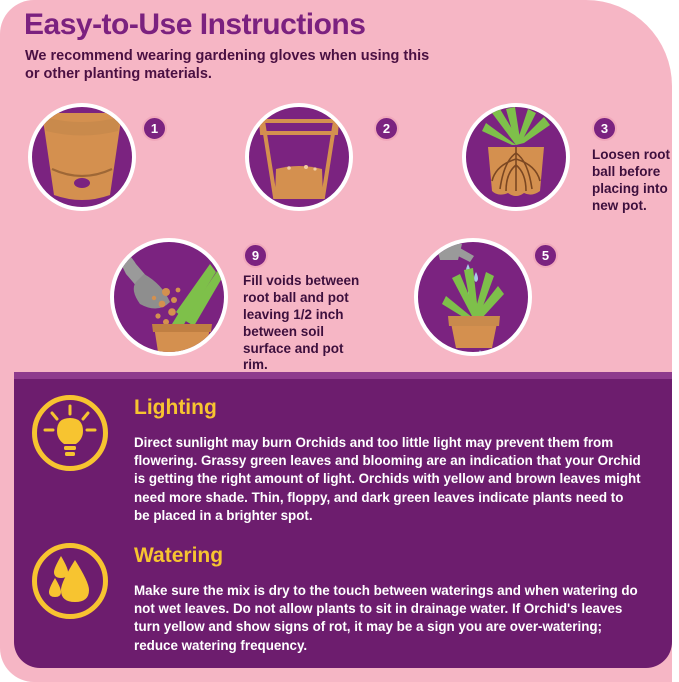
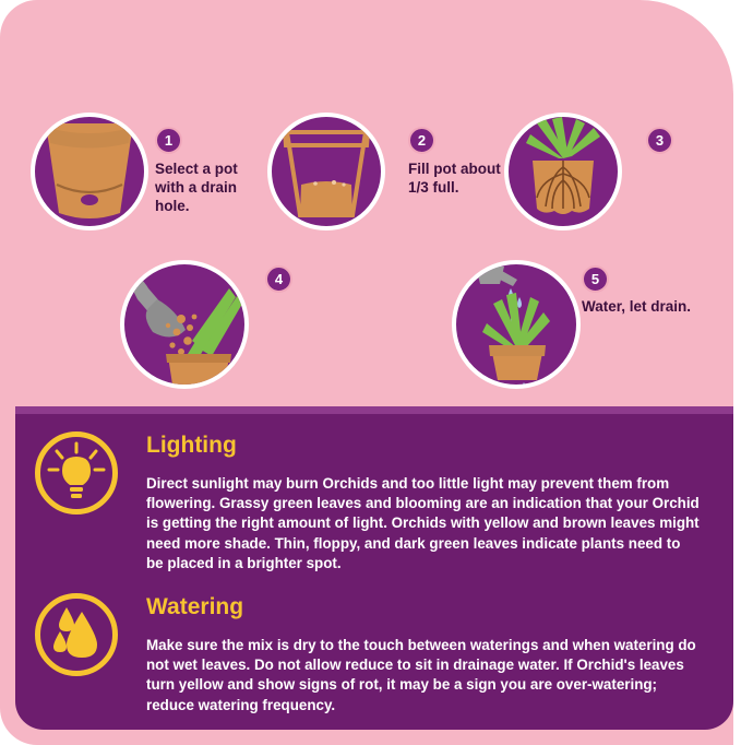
- Easy-to-Use Instructions
- We recommend wearing gardening gloves when using this or other planting materials.
  1
+ Select a pot with a drain hole.
  2
+ Fill pot about 1/3 full.
  3
- Loosen root ball before placing into new pot.
- 9
+ 4
- Fill voids between root ball and pot leaving 1/2 inch between soil surface and pot rim.
  5
+ Water, let drain.
  Lighting
  Direct sunlight may burn Orchids and too little light may prevent them from flowering. Grassy green leaves and blooming are an indication that your Orchid is getting the right amount of light. Orchids with yellow and brown leaves might need more shade. Thin, floppy, and dark green leaves indicate plants need to be placed in a brighter spot.
  Watering
- Make sure the mix is dry to the touch between waterings and when watering do not wet leaves. Do not allow plants to sit in drainage water. If Orchid's leaves turn yellow and show signs of rot, it may be a sign you are over-watering; reduce watering frequency.
+ Make sure the mix is dry to the touch between waterings and when watering do not wet leaves. Do not allow reduce to sit in drainage water. If Orchid's leaves turn yellow and show signs of rot, it may be a sign you are over-watering; reduce watering frequency.
